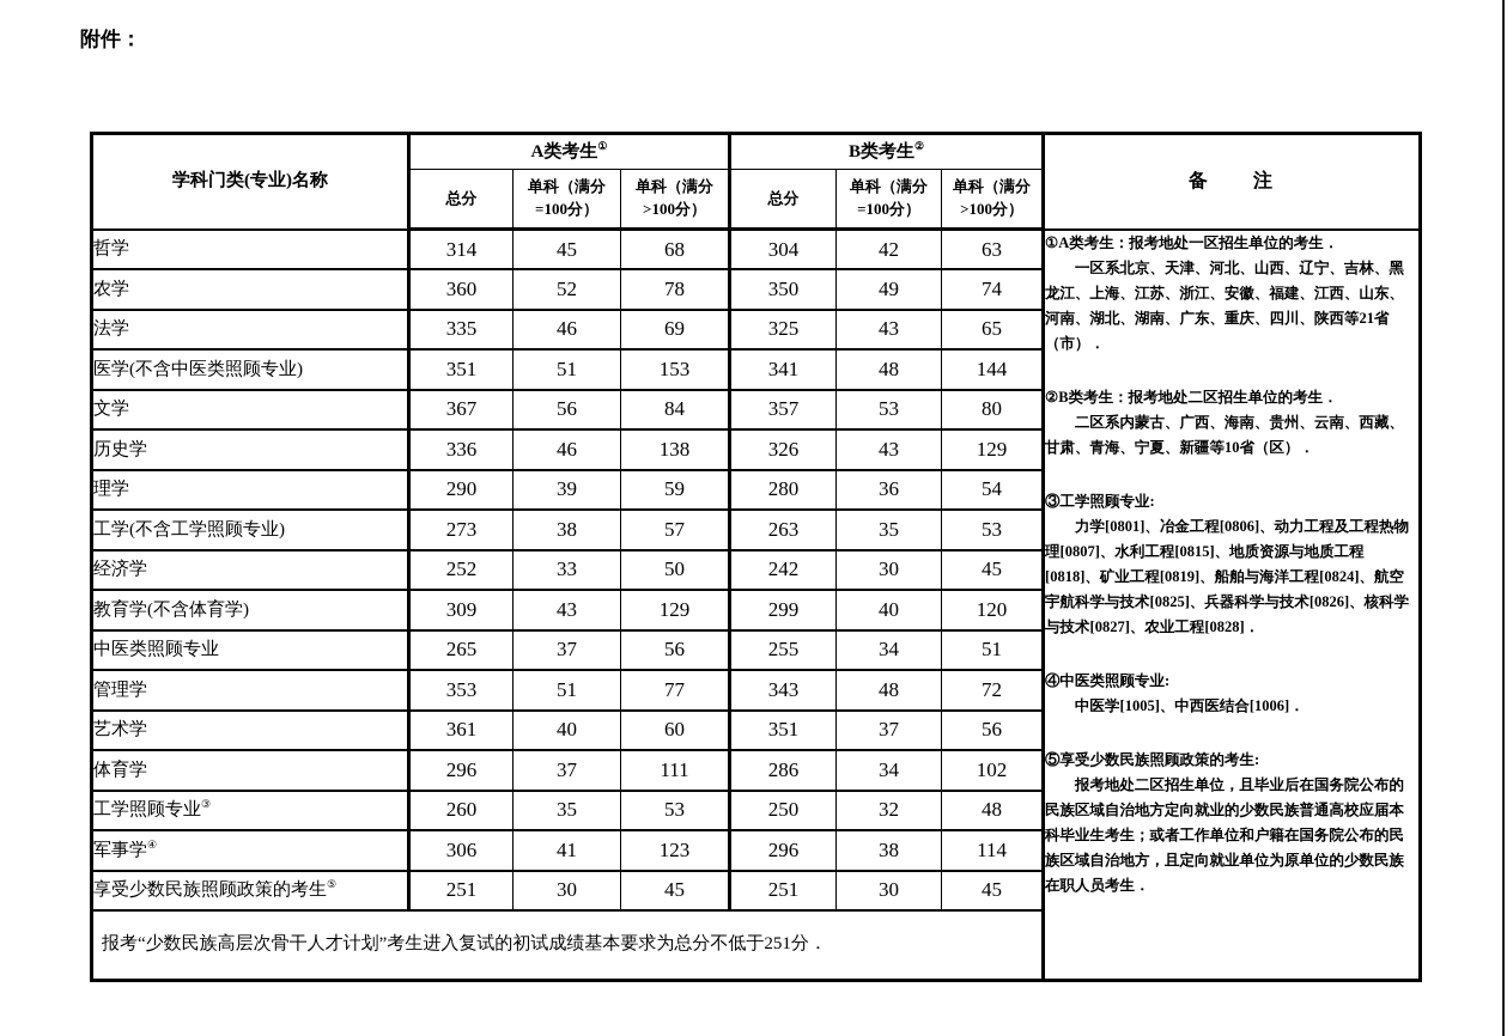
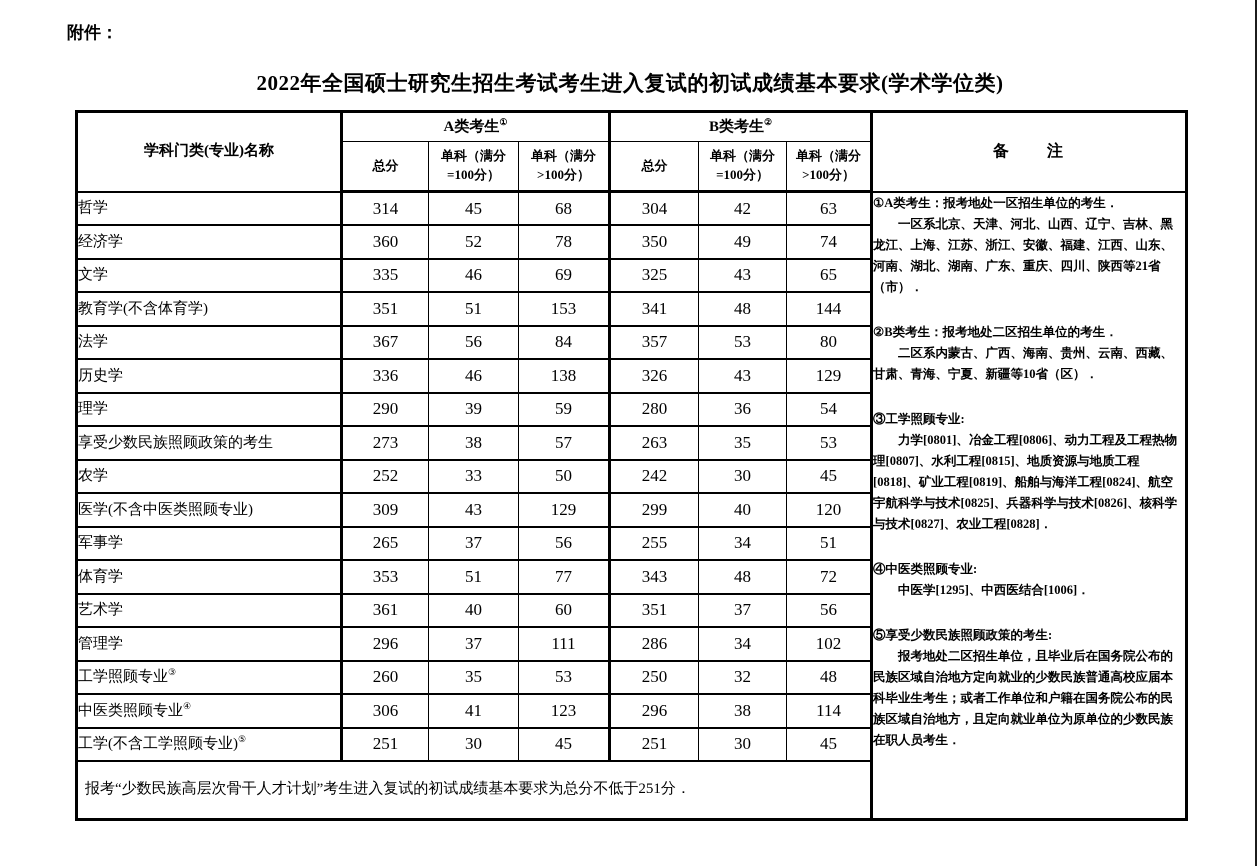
  附件：
+ 2022年全国硕士研究生招生考试考生进入复试的初试成绩基本要求(学术学位类)
  学科门类(专业)名称	A类考生①	B类考生②	备 注
  总分	单科（满分 =100分）	单科（满分 >100分）	总分	单科（满分 =100分）	单科（满分 >100分）
- 哲学	314	45	68	304	42	63	①A类考生：报考地处一区招生单位的考生．一区系北京、天津、河北、山西、辽宁、吉林、黑龙江、上海、江苏、浙江、安徽、福建、江西、山东、河南、湖北、湖南、广东、重庆、四川、陕西等21省（市）． ②B类考生：报考地处二区招生单位的考生．二区系内蒙古、广西、海南、贵州、云南、西藏、甘肃、青海、宁夏、新疆等10省（区）． ③工学照顾专业:力学[0801]、冶金工程[0806]、动力工程及工程热物理[0807]、水利工程[0815]、地质资源与地质工程[0818]、矿业工程[0819]、船舶与海洋工程[0824]、航空宇航科学与技术[0825]、兵器科学与技术[0826]、核科学与技术[0827]、农业工程[0828]． ④中医类照顾专业:中医学[1005]、中西医结合[1006]． ⑤享受少数民族照顾政策的考生:报考地处二区招生单位，且毕业后在国务院公布的民族区域自治地方定向就业的少数民族普通高校应届本科毕业生考生；或者工作单位和户籍在国务院公布的民族区域自治地方，且定向就业单位为原单位的少数民族在职人员考生．
+ 哲学	314	45	68	304	42	63	①A类考生：报考地处一区招生单位的考生．一区系北京、天津、河北、山西、辽宁、吉林、黑龙江、上海、江苏、浙江、安徽、福建、江西、山东、河南、湖北、湖南、广东、重庆、四川、陕西等21省（市）． ②B类考生：报考地处二区招生单位的考生．二区系内蒙古、广西、海南、贵州、云南、西藏、甘肃、青海、宁夏、新疆等10省（区）． ③工学照顾专业:力学[0801]、冶金工程[0806]、动力工程及工程热物理[0807]、水利工程[0815]、地质资源与地质工程[0818]、矿业工程[0819]、船舶与海洋工程[0824]、航空宇航科学与技术[0825]、兵器科学与技术[0826]、核科学与技术[0827]、农业工程[0828]． ④中医类照顾专业:中医学[1295]、中西医结合[1006]． ⑤享受少数民族照顾政策的考生:报考地处二区招生单位，且毕业后在国务院公布的民族区域自治地方定向就业的少数民族普通高校应届本科毕业生考生；或者工作单位和户籍在国务院公布的民族区域自治地方，且定向就业单位为原单位的少数民族在职人员考生．
- 农学	360	52	78	350	49	74
+ 经济学	360	52	78	350	49	74
- 法学	335	46	69	325	43	65
+ 文学	335	46	69	325	43	65
- 医学(不含中医类照顾专业)	351	51	153	341	48	144
+ 教育学(不含体育学)	351	51	153	341	48	144
- 文学	367	56	84	357	53	80
+ 法学	367	56	84	357	53	80
  历史学	336	46	138	326	43	129
  理学	290	39	59	280	36	54
- 工学(不含工学照顾专业)	273	38	57	263	35	53
+ 享受少数民族照顾政策的考生	273	38	57	263	35	53
- 经济学	252	33	50	242	30	45
+ 农学	252	33	50	242	30	45
- 教育学(不含体育学)	309	43	129	299	40	120
+ 医学(不含中医类照顾专业)	309	43	129	299	40	120
- 中医类照顾专业	265	37	56	255	34	51
+ 军事学	265	37	56	255	34	51
- 管理学	353	51	77	343	48	72
+ 体育学	353	51	77	343	48	72
  艺术学	361	40	60	351	37	56
- 体育学	296	37	111	286	34	102
+ 管理学	296	37	111	286	34	102
  工学照顾专业③	260	35	53	250	32	48
- 军事学④	306	41	123	296	38	114
+ 中医类照顾专业④	306	41	123	296	38	114
- 享受少数民族照顾政策的考生⑤	251	30	45	251	30	45
+ 工学(不含工学照顾专业)⑤	251	30	45	251	30	45
  报考“少数民族高层次骨干人才计划”考生进入复试的初试成绩基本要求为总分不低于251分．
